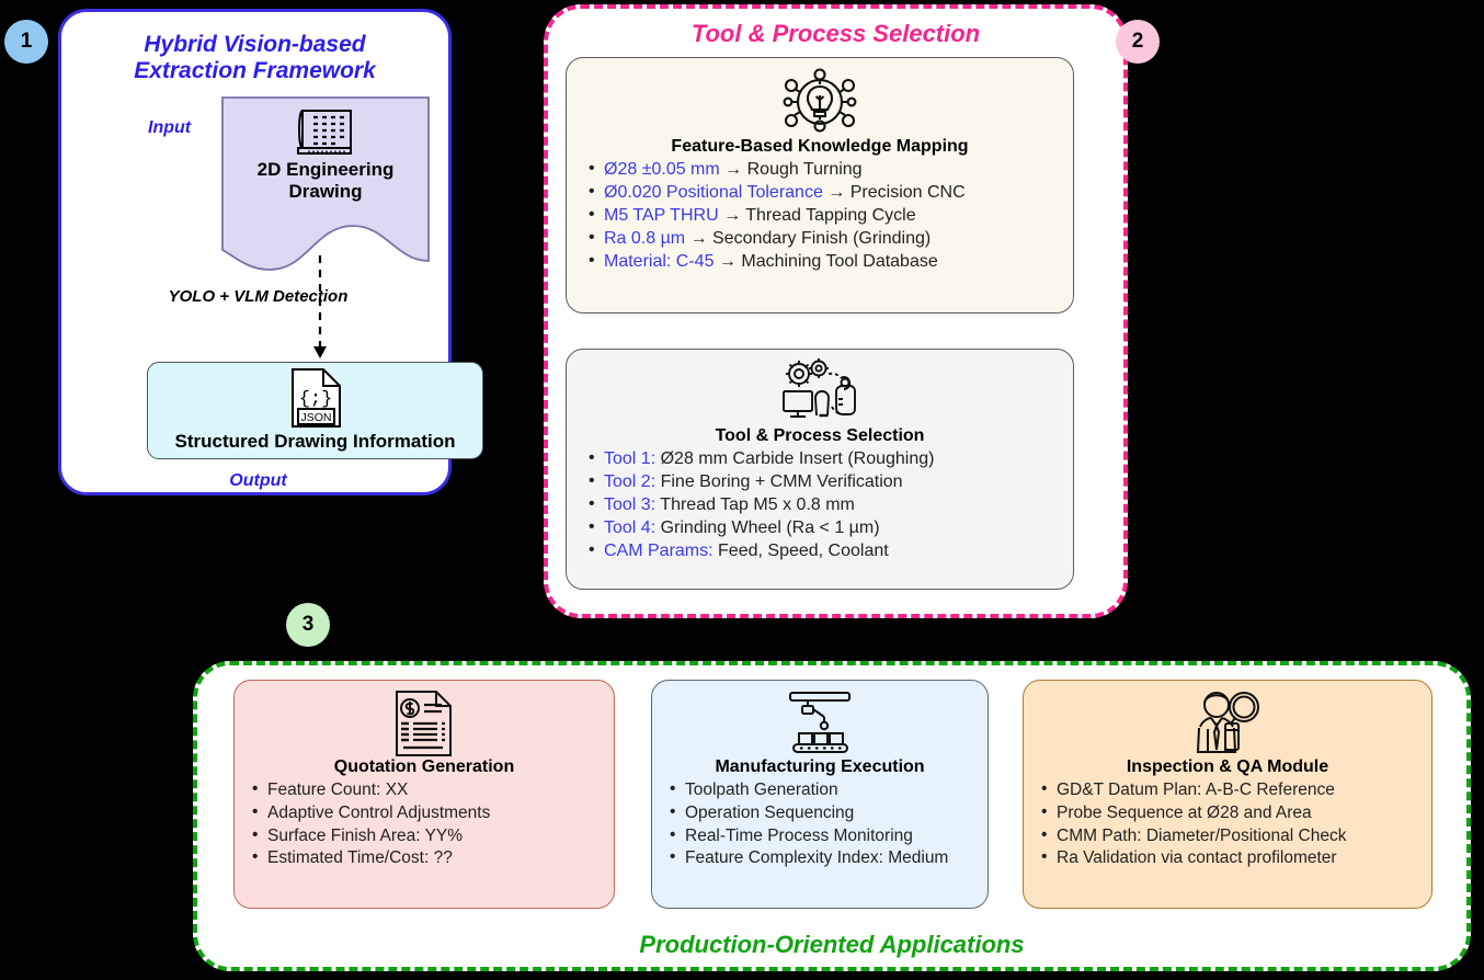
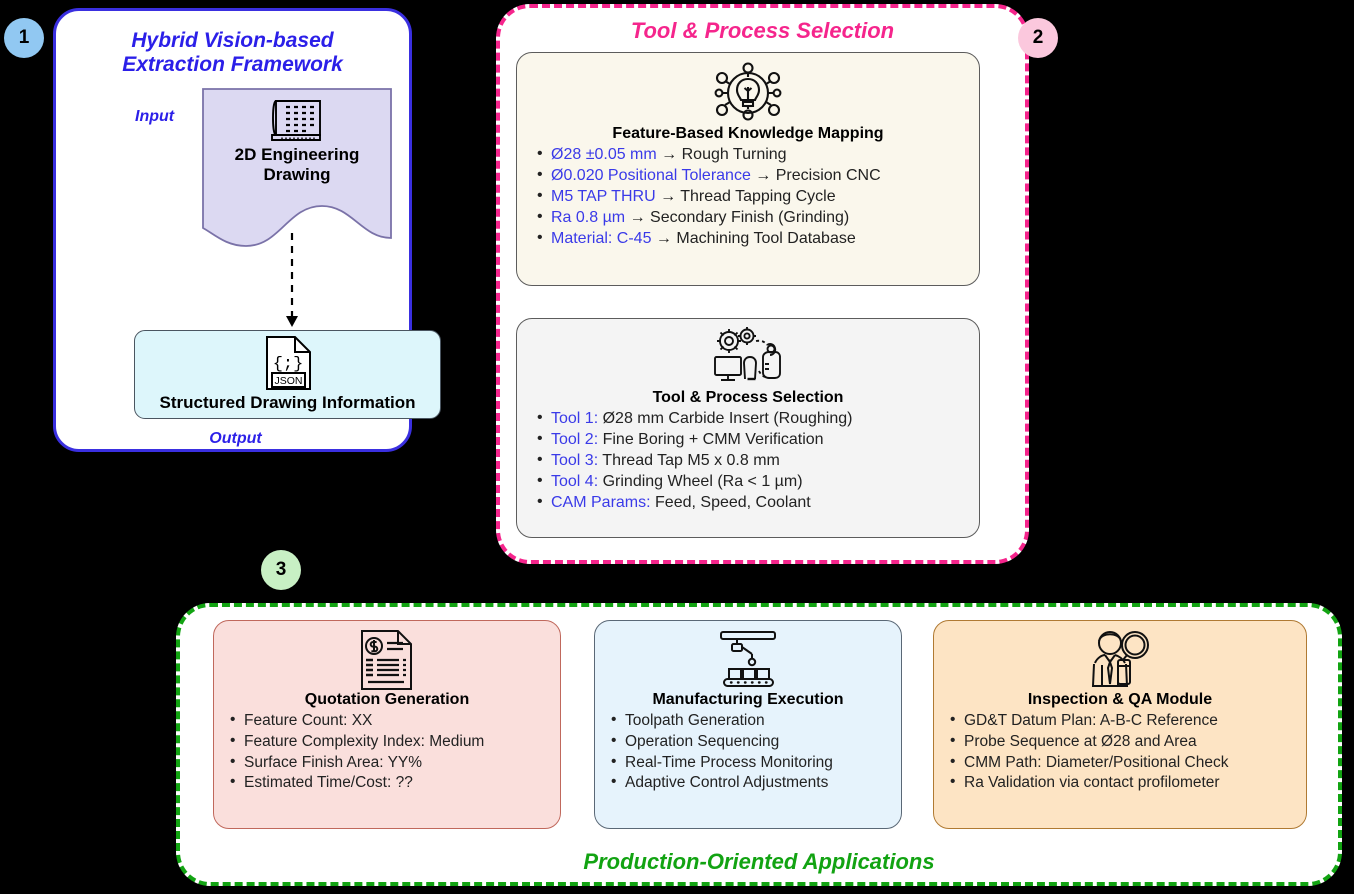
  Hybrid Vision-based
  Extraction Framework
  Input
  2D Engineering
  Drawing
- YOLO + VLM Detection
  {;}
  JSON
  Structured Drawing Information
  Output
  1
  Tool & Process Selection
  2
  Feature-Based Knowledge Mapping
  Ø28 ±0.05 mm → Rough Turning
  Ø0.020 Positional Tolerance → Precision CNC
  M5 TAP THRU → Thread Tapping Cycle
  Ra 0.8 µm → Secondary Finish (Grinding)
  Material: C-45 → Machining Tool Database
  Tool & Process Selection
  Tool 1: Ø28 mm Carbide Insert (Roughing)
  Tool 2: Fine Boring + CMM Verification
  Tool 3: Thread Tap M5 x 0.8 mm
  Tool 4: Grinding Wheel (Ra < 1 µm)
  CAM Params: Feed, Speed, Coolant
  Production-Oriented Applications
  3
  Quotation Generation
  Feature Count: XX
- Adaptive Control Adjustments
+ Feature Complexity Index: Medium
  Surface Finish Area: YY%
  Estimated Time/Cost: ??
  Manufacturing Execution
  Toolpath Generation
  Operation Sequencing
  Real-Time Process Monitoring
- Feature Complexity Index: Medium
+ Adaptive Control Adjustments
  Inspection & QA Module
  GD&T Datum Plan: A-B-C Reference
  Probe Sequence at Ø28 and Area
  CMM Path: Diameter/Positional Check
  Ra Validation via contact profilometer
